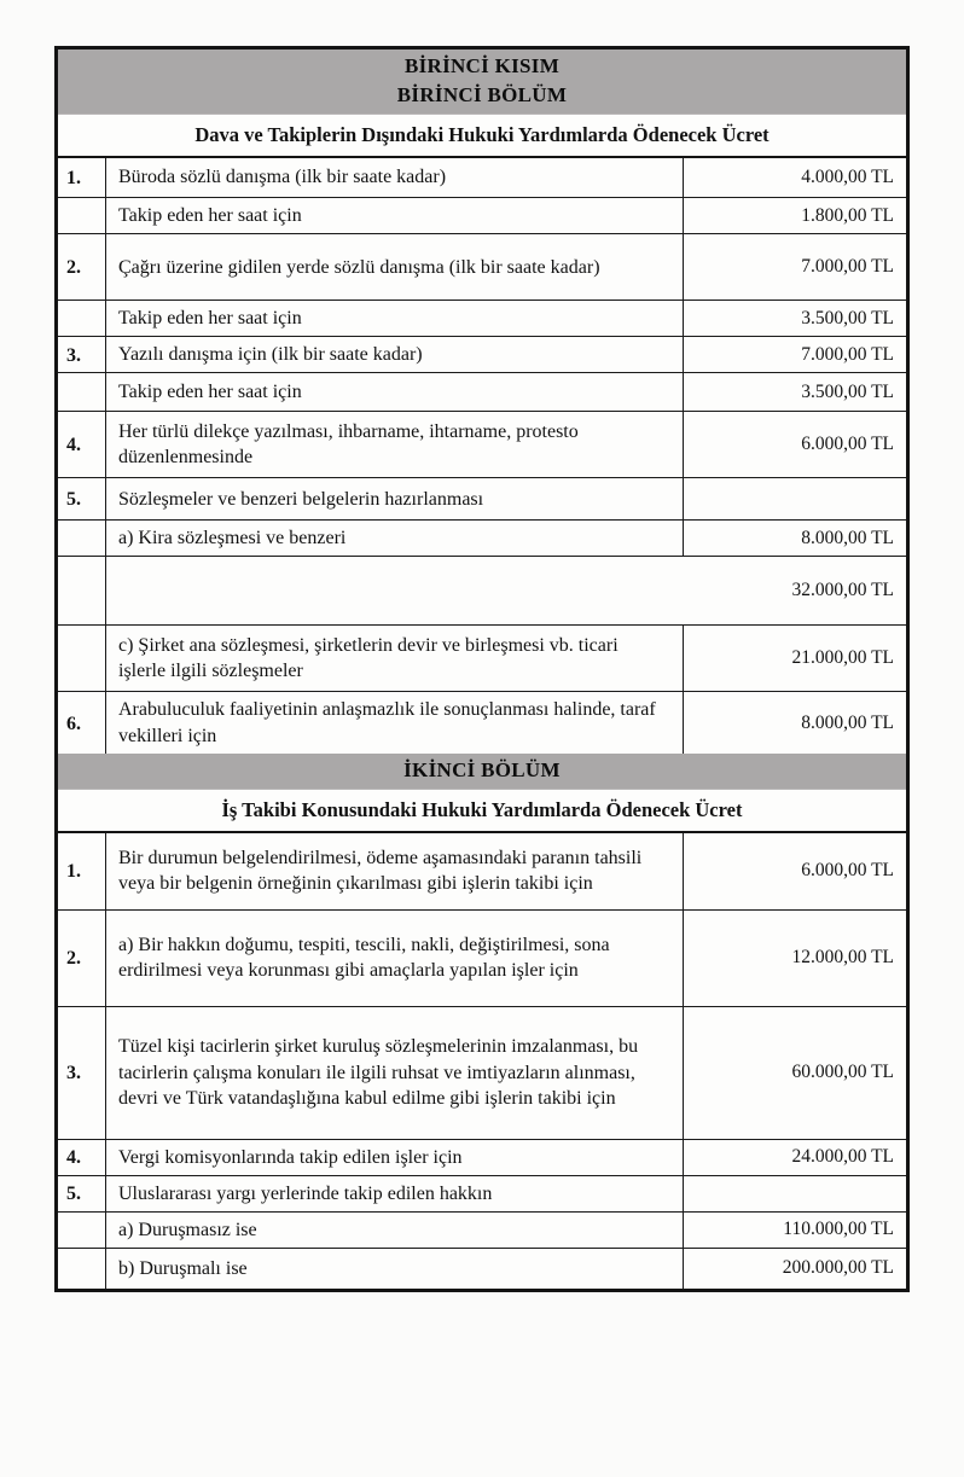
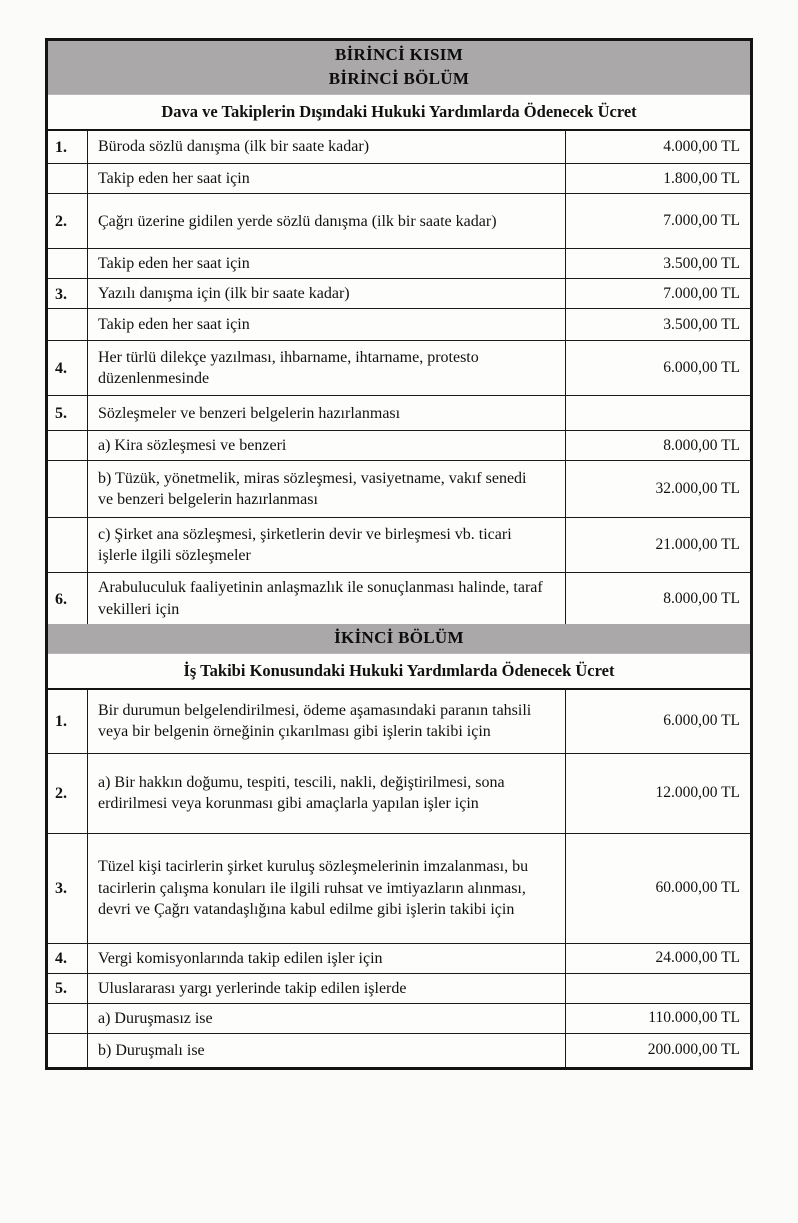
  BİRİNCİ KISIM
  BİRİNCİ BÖLÜM
  Dava ve Takiplerin Dışındaki Hukuki Yardımlarda Ödenecek Ücret
  1.
  Büroda sözlü danışma (ilk bir saate kadar)
  4.000,00 TL
  Takip eden her saat için
  1.800,00 TL
  2.
  Çağrı üzerine gidilen yerde sözlü danışma (ilk bir saate kadar)
  7.000,00 TL
  Takip eden her saat için
  3.500,00 TL
  3.
  Yazılı danışma için (ilk bir saate kadar)
  7.000,00 TL
  Takip eden her saat için
  3.500,00 TL
  4.
  Her türlü dilekçe yazılması, ihbarname, ihtarname, protesto düzenlenmesinde
  6.000,00 TL
  5.
  Sözleşmeler ve benzeri belgelerin hazırlanması
  a) Kira sözleşmesi ve benzeri
  8.000,00 TL
+ b) Tüzük, yönetmelik, miras sözleşmesi, vasiyetname, vakıf senedi ve benzeri belgelerin hazırlanması
  32.000,00 TL
  c) Şirket ana sözleşmesi, şirketlerin devir ve birleşmesi vb. ticari işlerle ilgili sözleşmeler
  21.000,00 TL
  6.
  Arabuluculuk faaliyetinin anlaşmazlık ile sonuçlanması halinde, taraf vekilleri için
  8.000,00 TL
  İKİNCİ BÖLÜM
  İş Takibi Konusundaki Hukuki Yardımlarda Ödenecek Ücret
  1.
  Bir durumun belgelendirilmesi, ödeme aşamasındaki paranın tahsili veya bir belgenin örneğinin çıkarılması gibi işlerin takibi için
  6.000,00 TL
  2.
  a) Bir hakkın doğumu, tespiti, tescili, nakli, değiştirilmesi, sona erdirilmesi veya korunması gibi amaçlarla yapılan işler için
  12.000,00 TL
  3.
- Tüzel kişi tacirlerin şirket kuruluş sözleşmelerinin imzalanması, bu tacirlerin çalışma konuları ile ilgili ruhsat ve imtiyazların alınması, devri ve Türk vatandaşlığına kabul edilme gibi işlerin takibi için
+ Tüzel kişi tacirlerin şirket kuruluş sözleşmelerinin imzalanması, bu tacirlerin çalışma konuları ile ilgili ruhsat ve imtiyazların alınması, devri ve Çağrı vatandaşlığına kabul edilme gibi işlerin takibi için
  60.000,00 TL
  4.
  Vergi komisyonlarında takip edilen işler için
  24.000,00 TL
  5.
- Uluslararası yargı yerlerinde takip edilen hakkın
+ Uluslararası yargı yerlerinde takip edilen işlerde
  a) Duruşmasız ise
  110.000,00 TL
  b) Duruşmalı ise
  200.000,00 TL
